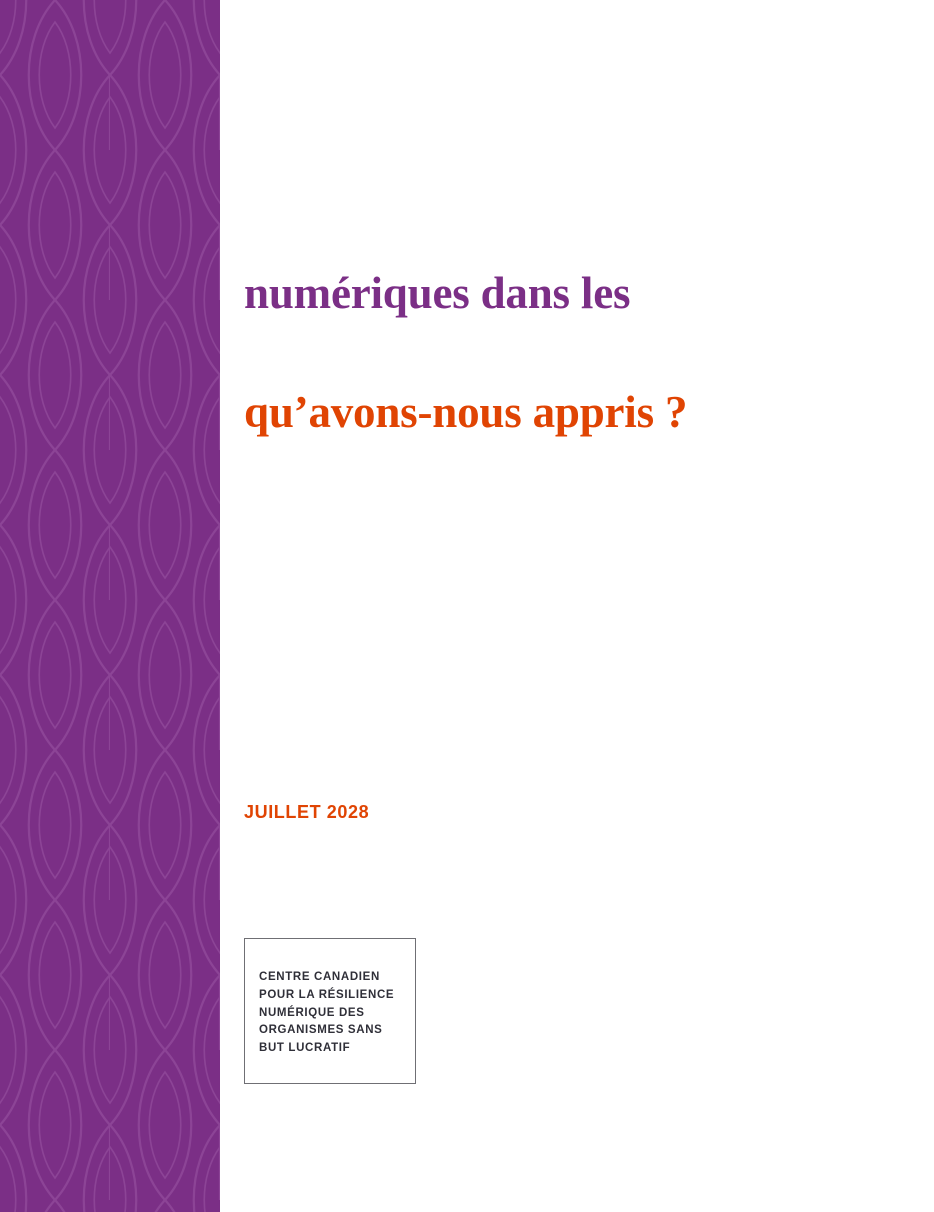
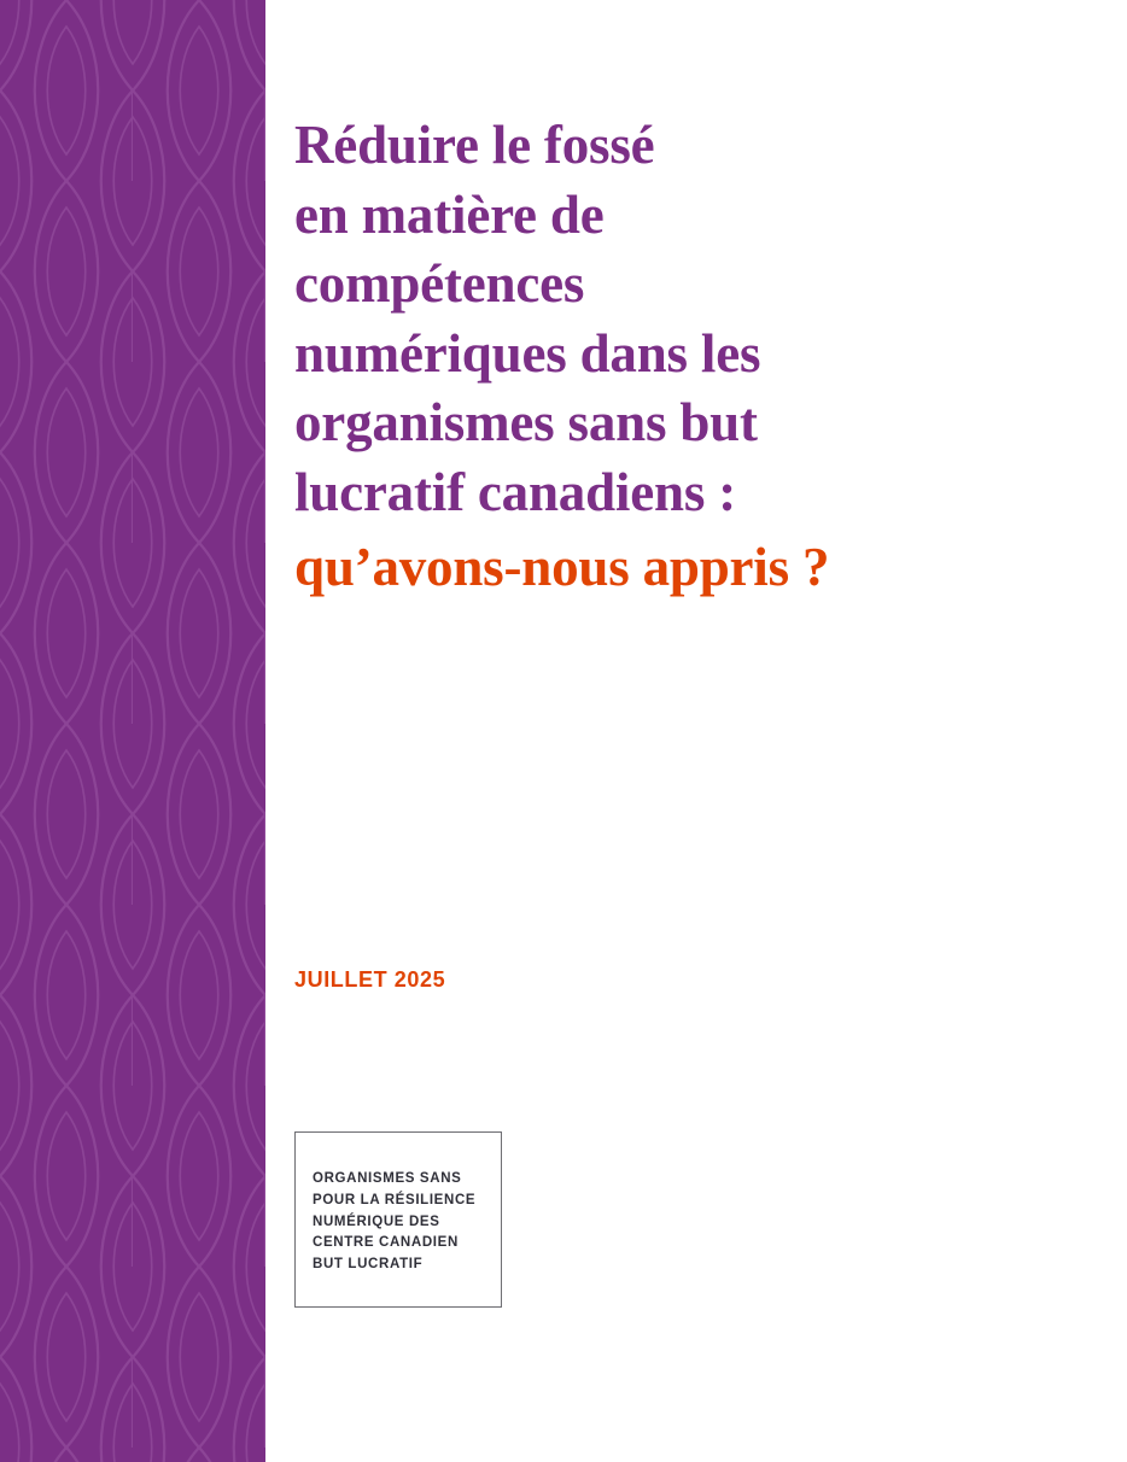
+ Réduire le fossé
+ en matière de
+ compétences
  numériques dans les
+ organismes sans but
+ lucratif canadiens :
  qu’avons-nous appris ?
- JUILLET 2028
+ JUILLET 2025
- CENTRE CANADIEN
+ ORGANISMES SANS
  POUR LA RÉSILIENCE
  NUMÉRIQUE DES
- ORGANISMES SANS
+ CENTRE CANADIEN
  BUT LUCRATIF
